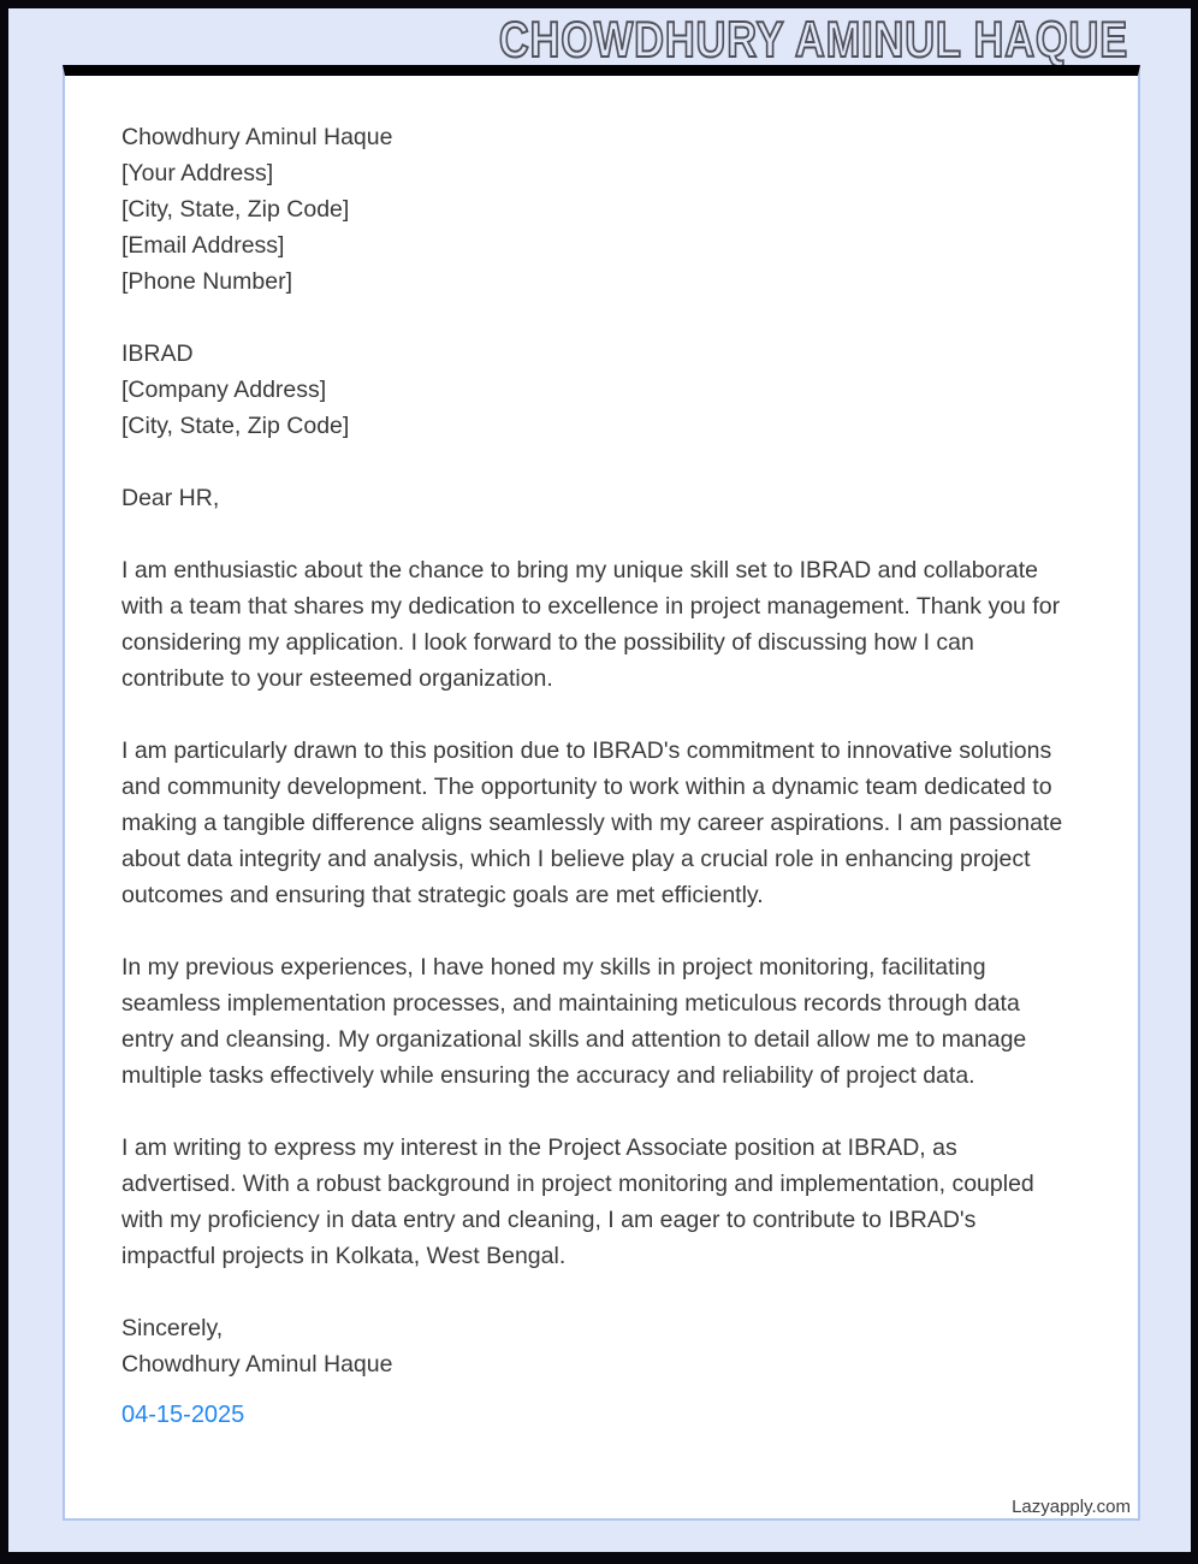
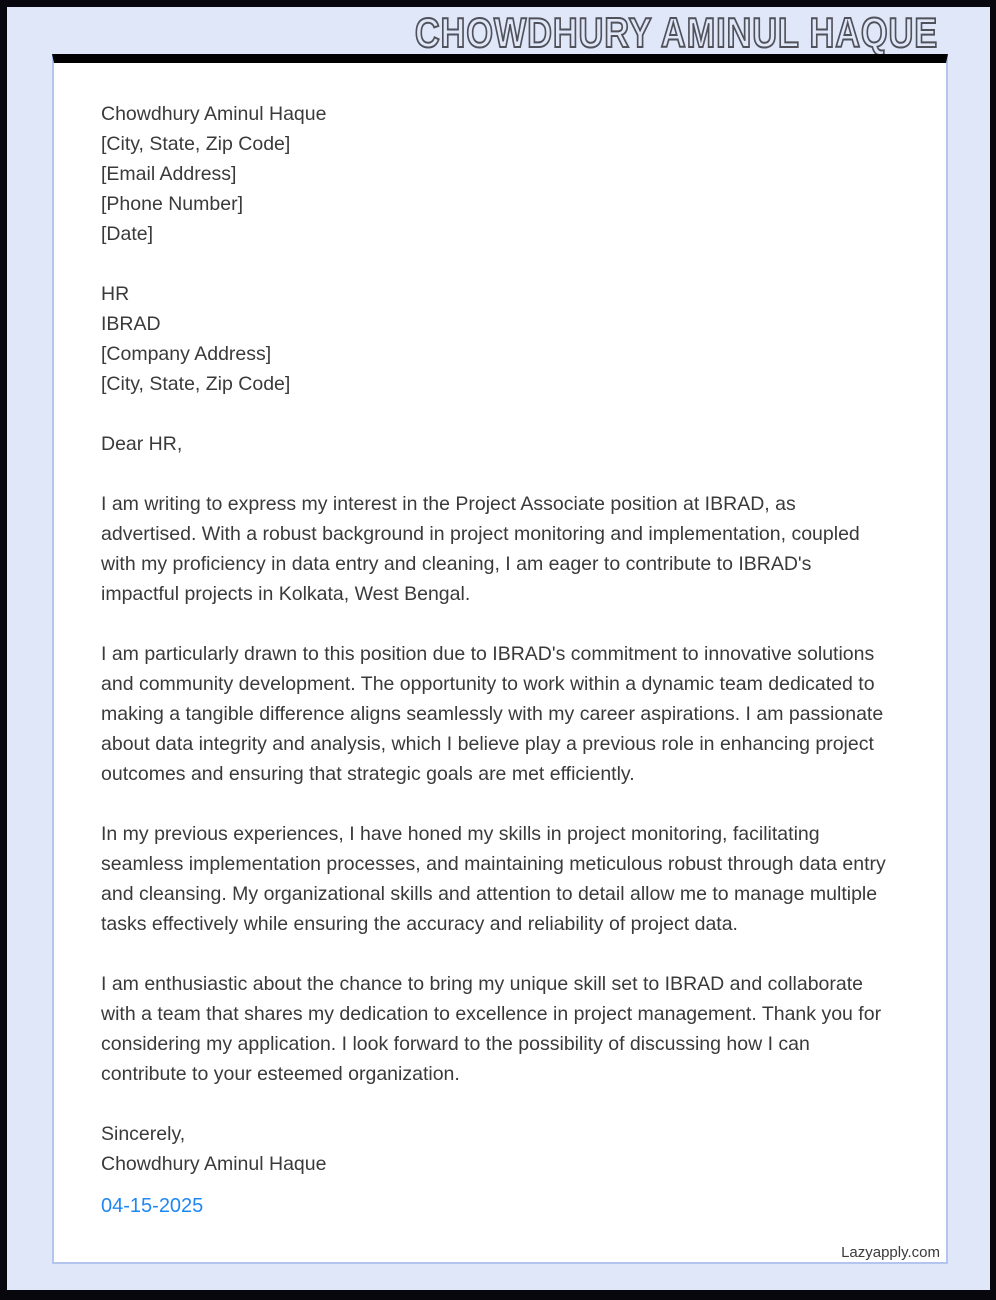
  CHOWDHURY AMINUL HAQUE
  Chowdhury Aminul Haque
- [Your Address]
  [City, State, Zip Code]
  [Email Address]
  [Phone Number]
+ [Date]
+ HR
  IBRAD
  [Company Address]
  [City, State, Zip Code]
  Dear HR,
- I am enthusiastic about the chance to bring my unique skill set to IBRAD and collaborate with a team that shares my dedication to excellence in project management. Thank you for considering my application. I look forward to the possibility of discussing how I can contribute to your esteemed organization.
+ I am writing to express my interest in the Project Associate position at IBRAD, as advertised. With a robust background in project monitoring and implementation, coupled with my proficiency in data entry and cleaning, I am eager to contribute to IBRAD's impactful projects in Kolkata, West Bengal.
- I am particularly drawn to this position due to IBRAD's commitment to innovative solutions and community development. The opportunity to work within a dynamic team dedicated to making a tangible difference aligns seamlessly with my career aspirations. I am passionate about data integrity and analysis, which I believe play a crucial role in enhancing project outcomes and ensuring that strategic goals are met efficiently.
+ I am particularly drawn to this position due to IBRAD's commitment to innovative solutions and community development. The opportunity to work within a dynamic team dedicated to making a tangible difference aligns seamlessly with my career aspirations. I am passionate about data integrity and analysis, which I believe play a previous role in enhancing project outcomes and ensuring that strategic goals are met efficiently.
- In my previous experiences, I have honed my skills in project monitoring, facilitating seamless implementation processes, and maintaining meticulous records through data entry and cleansing. My organizational skills and attention to detail allow me to manage multiple tasks effectively while ensuring the accuracy and reliability of project data.
+ In my previous experiences, I have honed my skills in project monitoring, facilitating seamless implementation processes, and maintaining meticulous robust through data entry and cleansing. My organizational skills and attention to detail allow me to manage multiple tasks effectively while ensuring the accuracy and reliability of project data.
- I am writing to express my interest in the Project Associate position at IBRAD, as advertised. With a robust background in project monitoring and implementation, coupled with my proficiency in data entry and cleaning, I am eager to contribute to IBRAD's impactful projects in Kolkata, West Bengal.
+ I am enthusiastic about the chance to bring my unique skill set to IBRAD and collaborate with a team that shares my dedication to excellence in project management. Thank you for considering my application. I look forward to the possibility of discussing how I can contribute to your esteemed organization.
  Sincerely,
  Chowdhury Aminul Haque
  04-15-2025
  Lazyapply.com
